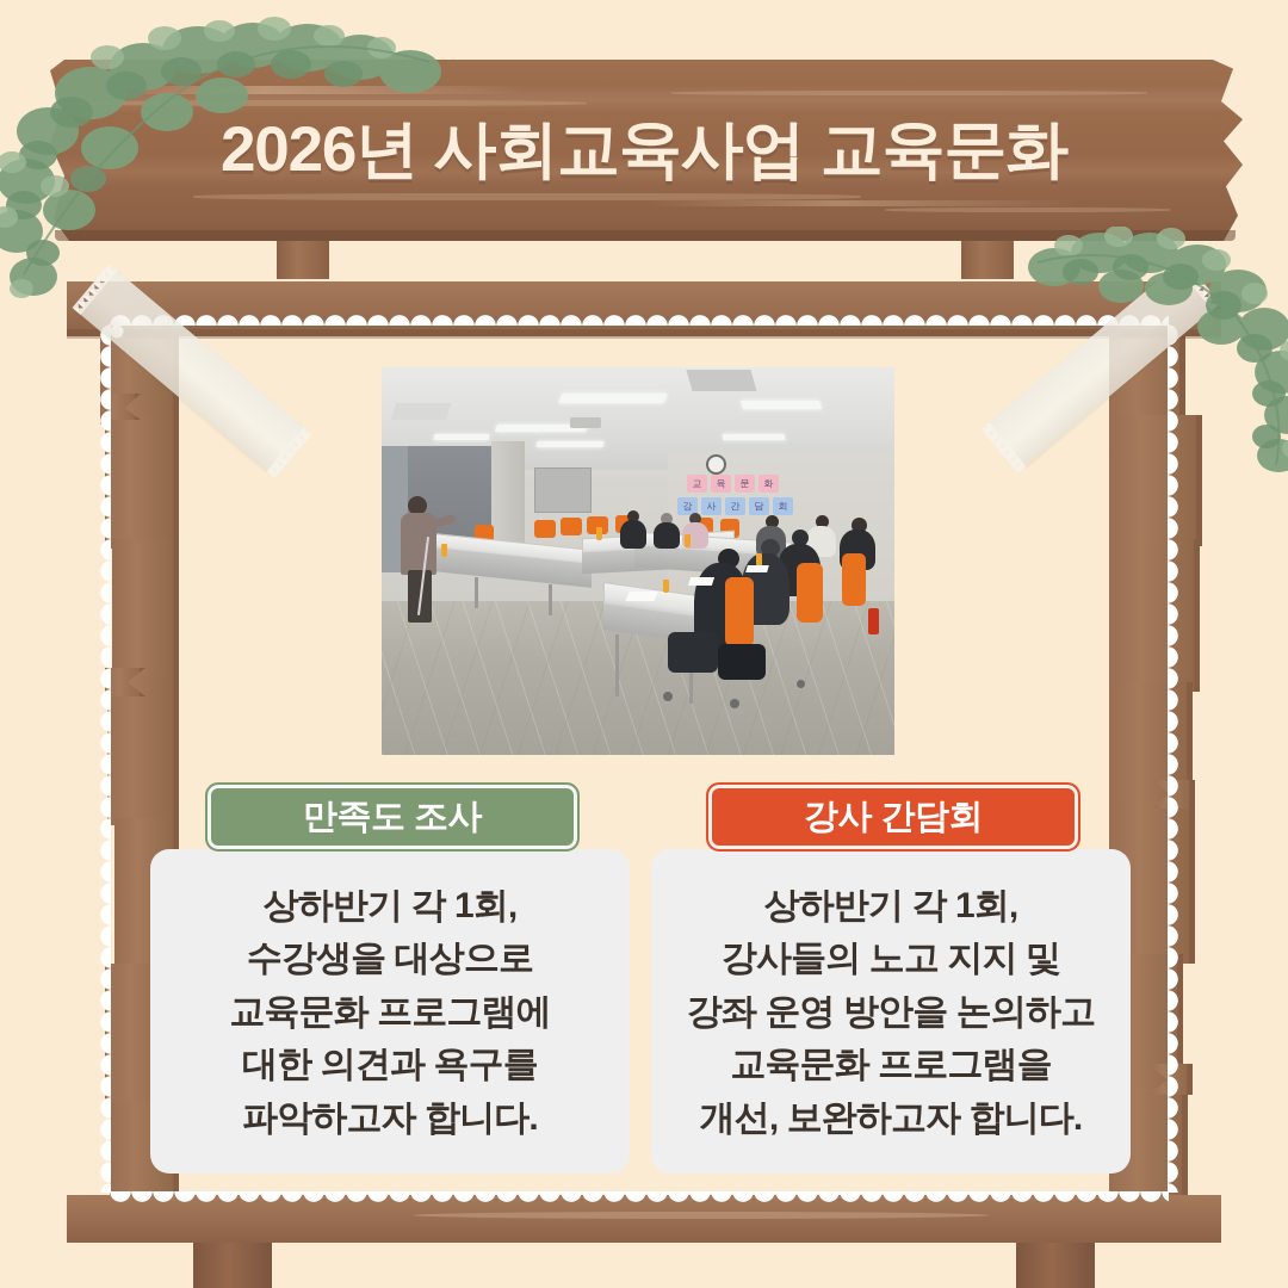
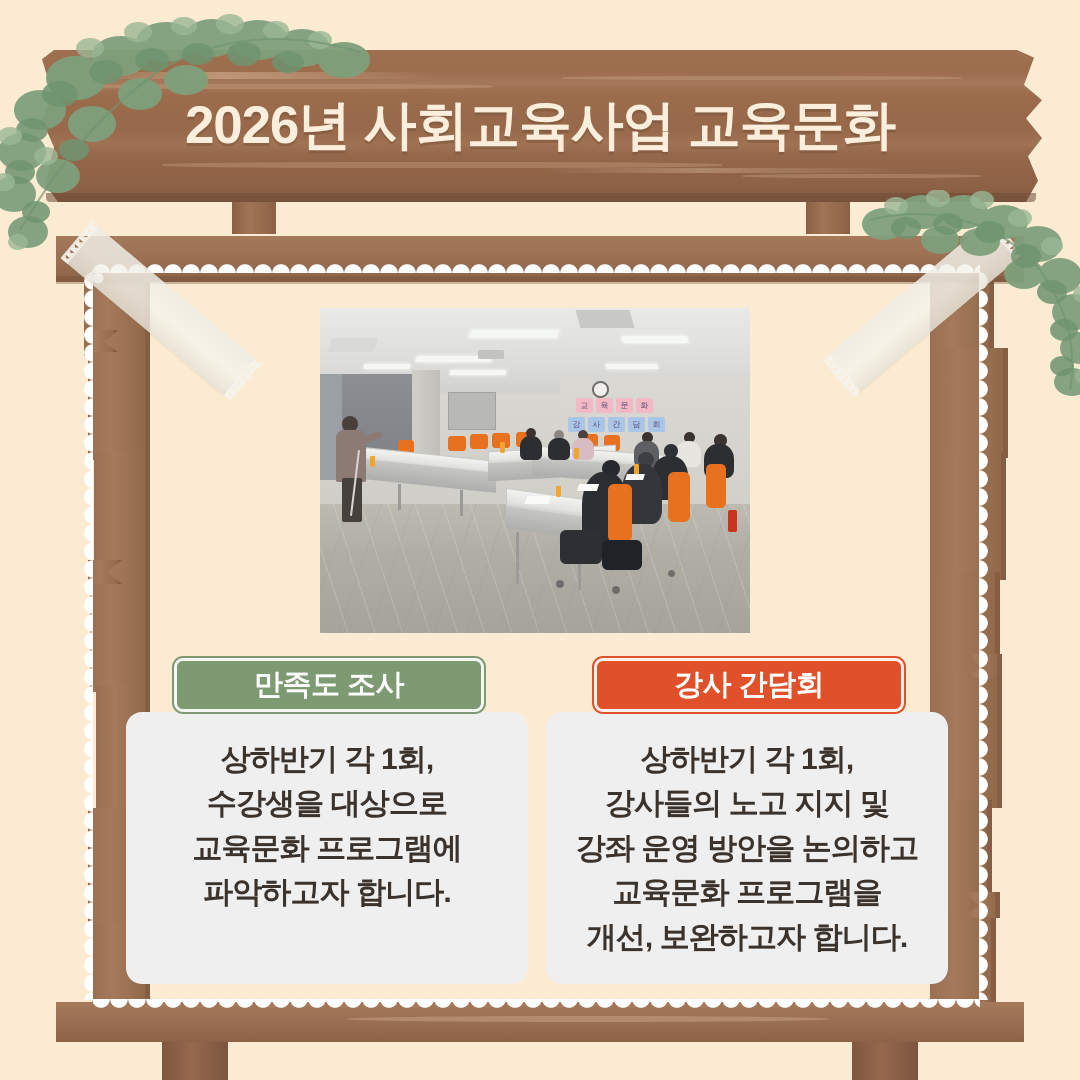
  교
  육
  문
  화
  강
  사
  간
  담
  회
  만족도 조사
  강사 간담회
  상하반기 각 1회,
  수강생을 대상으로
  교육문화 프로그램에
- 대한 의견과 욕구를
  파악하고자 합니다.
  상하반기 각 1회,
  강사들의 노고 지지 및
  강좌 운영 방안을 논의하고
  교육문화 프로그램을
  개선, 보완하고자 합니다.
  2026년 사회교육사업 교육문화
